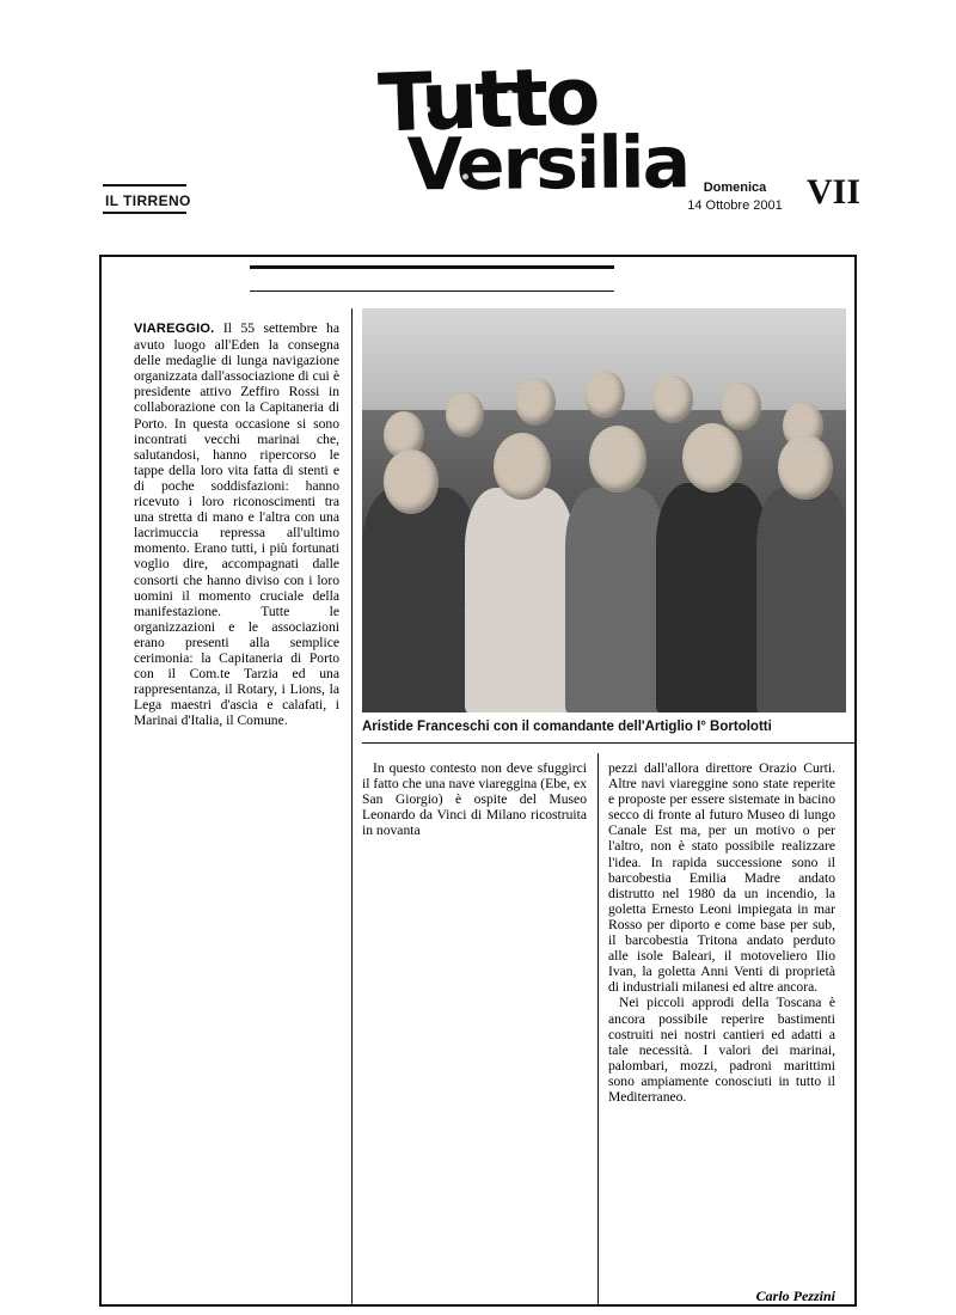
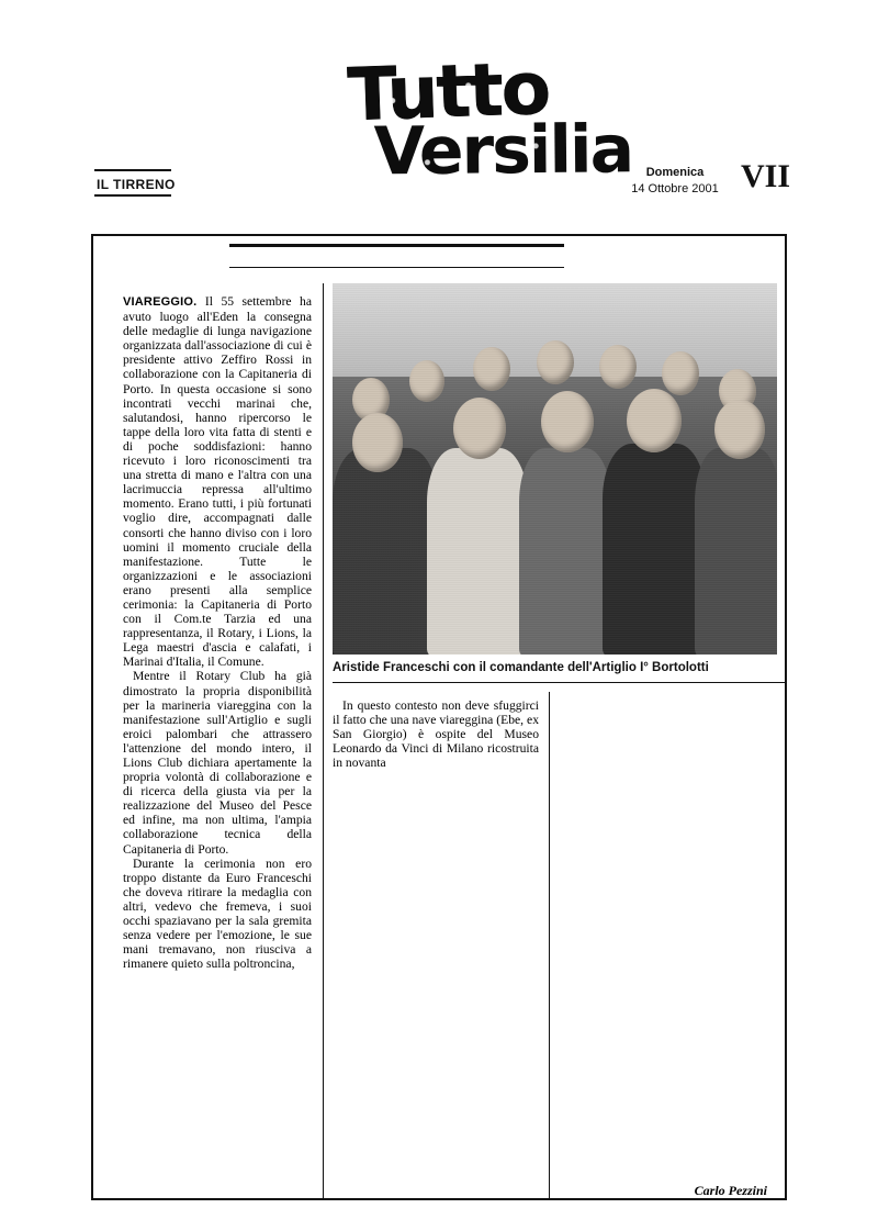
  IL TIRRENO
  Domenica
  14 Ottobre 2001
  VII
  Aristide Franceschi con il comandante dell'Artiglio I° Bortolotti
  VIAREGGIO. Il 55 settembre ha avuto luogo all'Eden la consegna delle medaglie di lunga navigazione organizzata dall'associazione di cui è presidente attivo Zeffiro Rossi in collaborazione con la Capitaneria di Porto. In questa occasione si sono incontrati vecchi marinai che, salutandosi, hanno ripercorso le tappe della loro vita fatta di stenti e di poche soddisfazioni: hanno ricevuto i loro riconoscimenti tra una stretta di mano e l'altra con una lacrimuccia repressa all'ultimo momento. Erano tutti, i più fortunati voglio dire, accompagnati dalle consorti che hanno diviso con i loro uomini il momento cruciale della manifestazione. Tutte le organizzazioni e le associazioni erano presenti alla semplice cerimonia: la Capitaneria di Porto con il Com.te Tarzia ed una rappresentanza, il Rotary, i Lions, la Lega maestri d'ascia e calafati, i Marinai d'Italia, il Comune.
+ Mentre il Rotary Club ha già dimostrato la propria disponibilità per la marineria viareggina con la manifestazione sull'Artiglio e sugli eroici palombari che attrassero l'attenzione del mondo intero, il Lions Club dichiara apertamente la propria volontà di collaborazione e di ricerca della giusta via per la realizzazione del Museo del Pesce ed infine, ma non ultima, l'ampia collaborazione tecnica della Capitaneria di Porto.
+ Durante la cerimonia non ero troppo distante da Euro Franceschi che doveva ritirare la medaglia con altri, vedevo che fremeva, i suoi occhi spaziavano per la sala gremita senza vedere per l'emozione, le sue mani tremavano, non riusciva a rimanere quieto sulla poltroncina,
  In questo contesto non deve sfuggirci il fatto che una nave viareggina (Ebe, ex San Giorgio) è ospite del Museo Leonardo da Vinci di Milano ricostruita in novanta
- pezzi dall'allora direttore Orazio Curti. Altre navi viareggine sono state reperite e proposte per essere sistemate in bacino secco di fronte al futuro Museo di lungo Canale Est ma, per un motivo o per l'altro, non è stato possibile realizzare l'idea. In rapida successione sono il barcobestia Emilia Madre andato distrutto nel 1980 da un incendio, la goletta Ernesto Leoni impiegata in mar Rosso per diporto e come base per sub, il barcobestia Tritona andato perduto alle isole Baleari, il motoveliero Ilio Ivan, la goletta Anni Venti di proprietà di industriali milanesi ed altre ancora.
- Nei piccoli approdi della Toscana è ancora possibile reperire bastimenti costruiti nei nostri cantieri ed adatti a tale necessità. I valori dei marinai, palombari, mozzi, padroni marittimi sono ampiamente conosciuti in tutto il Mediterraneo.
  Carlo Pezzini
